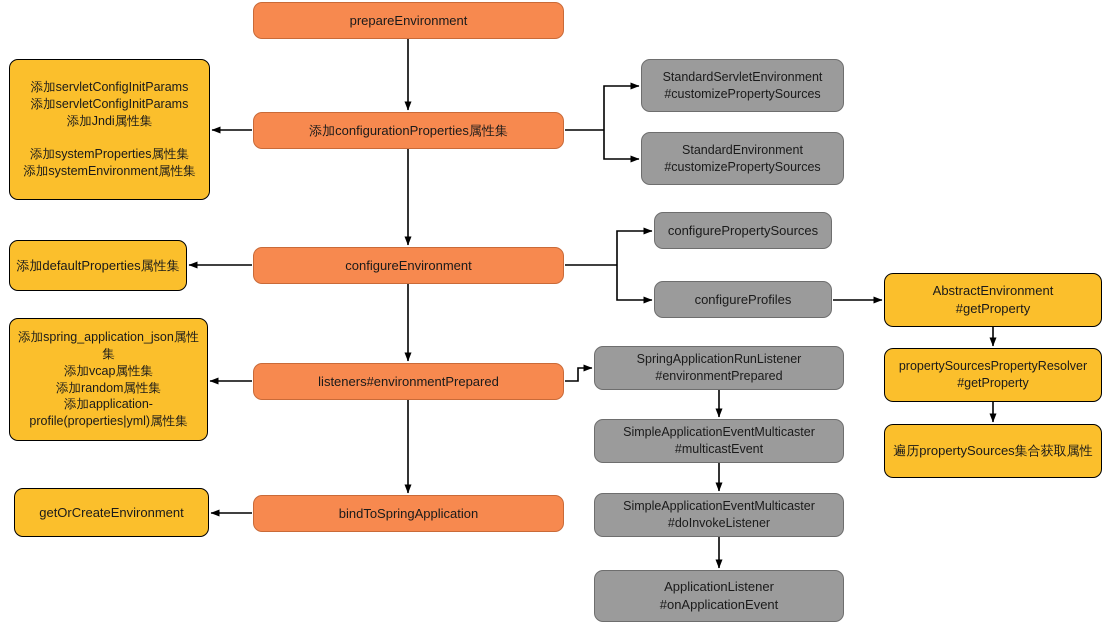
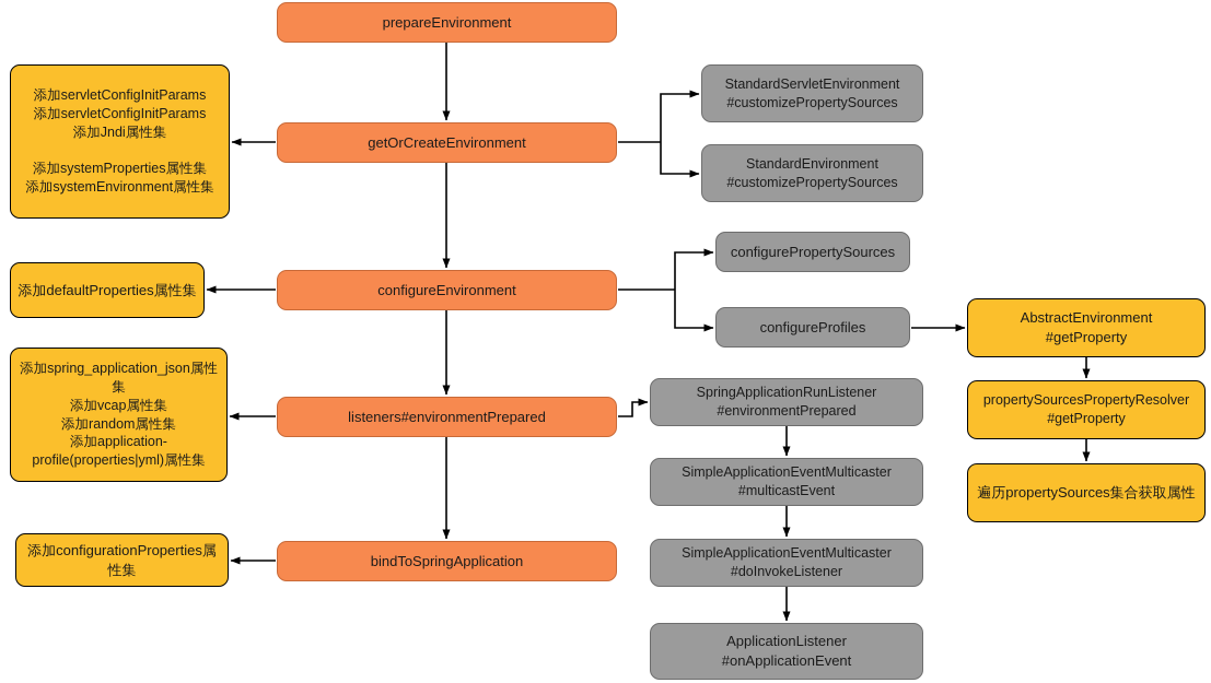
  prepareEnvironment
  添加servletConfigInitParams
  添加servletConfigInitParams
  添加Jndi属性集
  添加systemProperties属性集
  添加systemEnvironment属性集
- 添加configurationProperties属性集
+ getOrCreateEnvironment
  StandardServletEnvironment
  #customizePropertySources
  StandardEnvironment
  #customizePropertySources
  添加defaultProperties属性集
  configureEnvironment
  configurePropertySources
  configureProfiles
  AbstractEnvironment
  #getProperty
  添加spring_application_json属性集
  添加vcap属性集
  添加random属性集
  添加application-profile(properties|yml)属性集
  listeners#environmentPrepared
  SpringApplicationRunListener
  #environmentPrepared
  propertySourcesPropertyResolver
  #getProperty
  SimpleApplicationEventMulticaster
  #multicastEvent
  遍历propertySources集合获取属性
- getOrCreateEnvironment
+ 添加configurationProperties属性集
  bindToSpringApplication
  SimpleApplicationEventMulticaster
  #doInvokeListener
  ApplicationListener
  #onApplicationEvent
